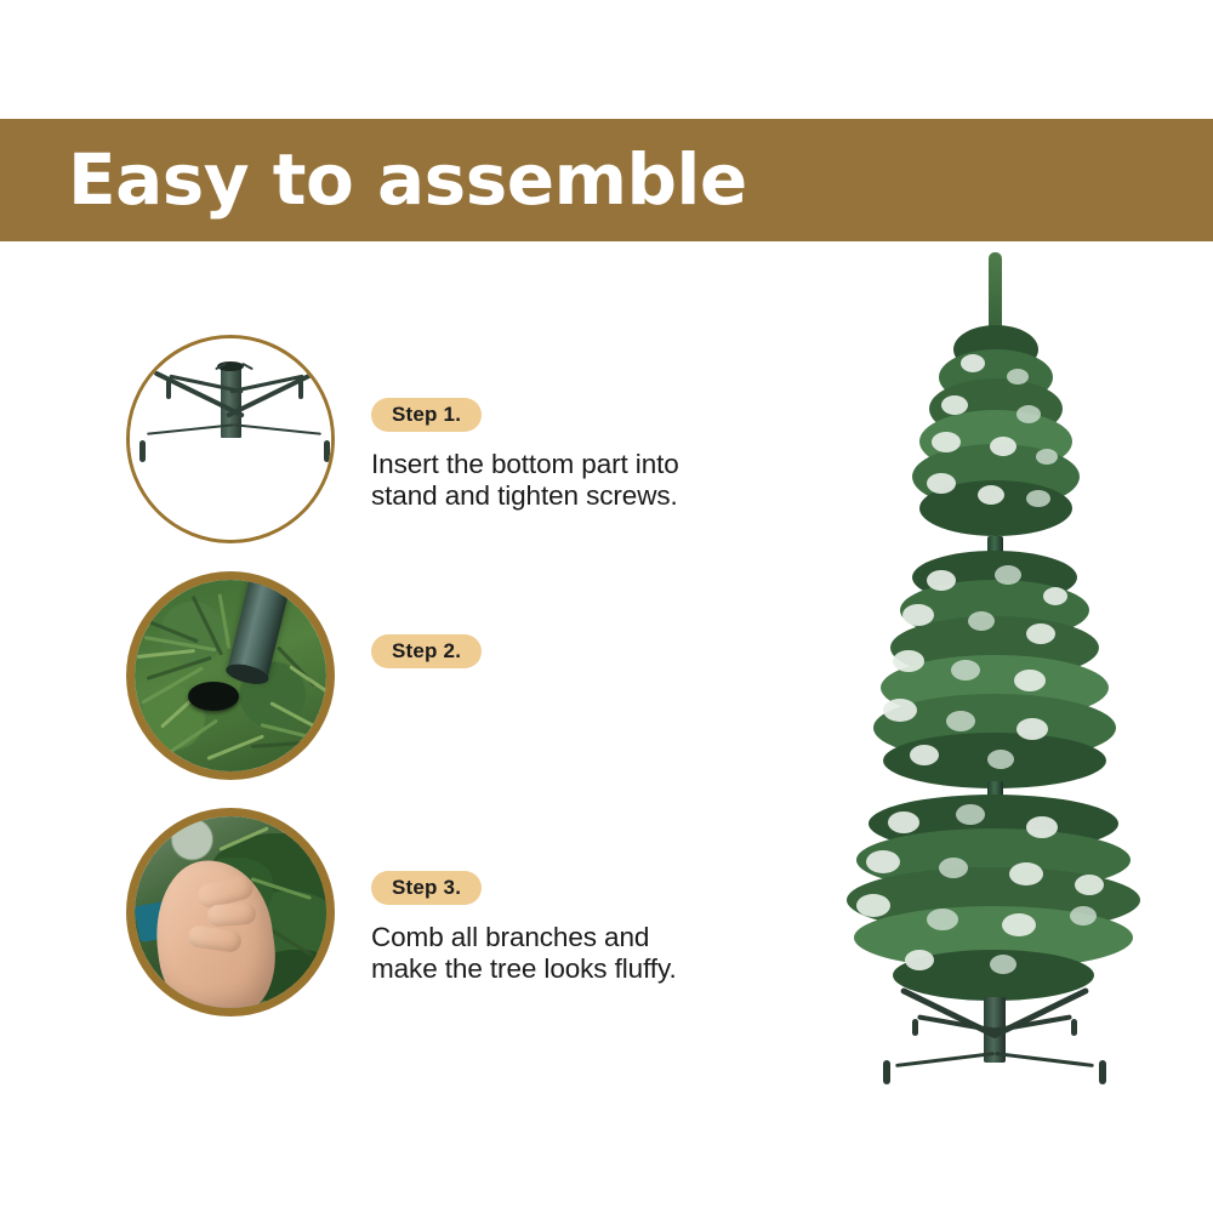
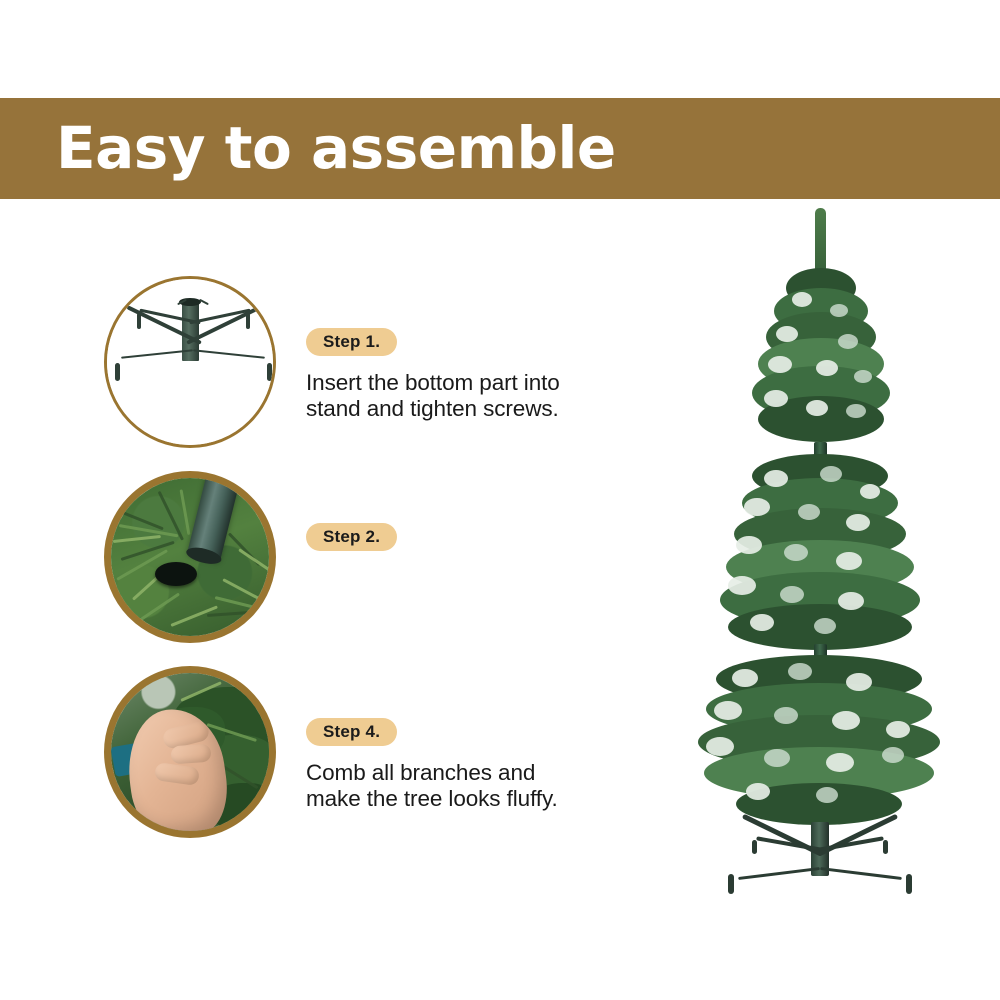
  Easy to assemble
  Step 1.
  Insert the bottom part into
  stand and tighten screws.
  Step 2.
- Step 3.
+ Step 4.
  Comb all branches and
  make the tree looks fluffy.
